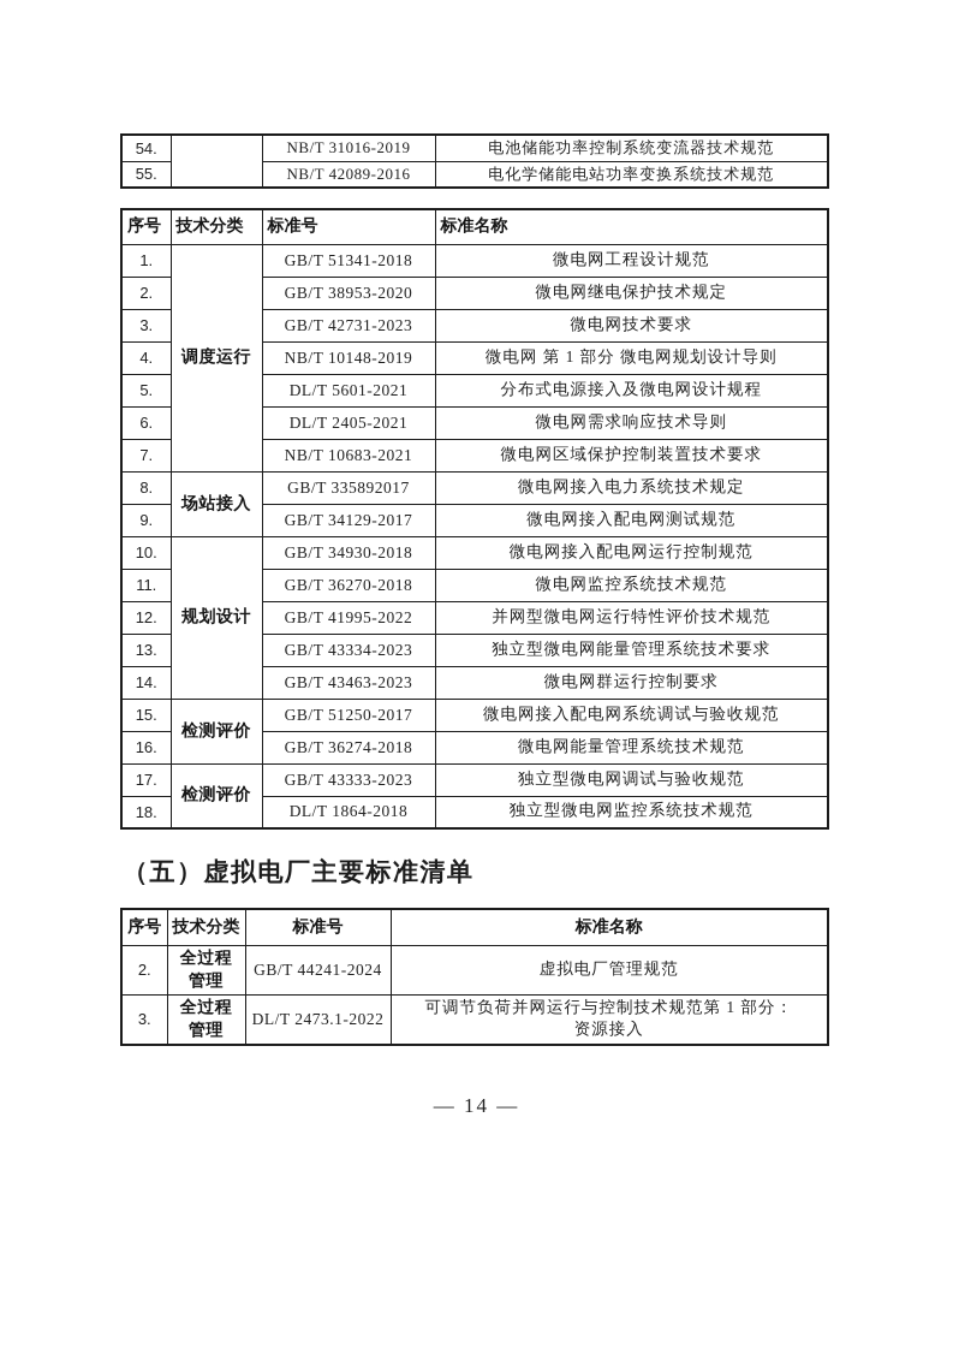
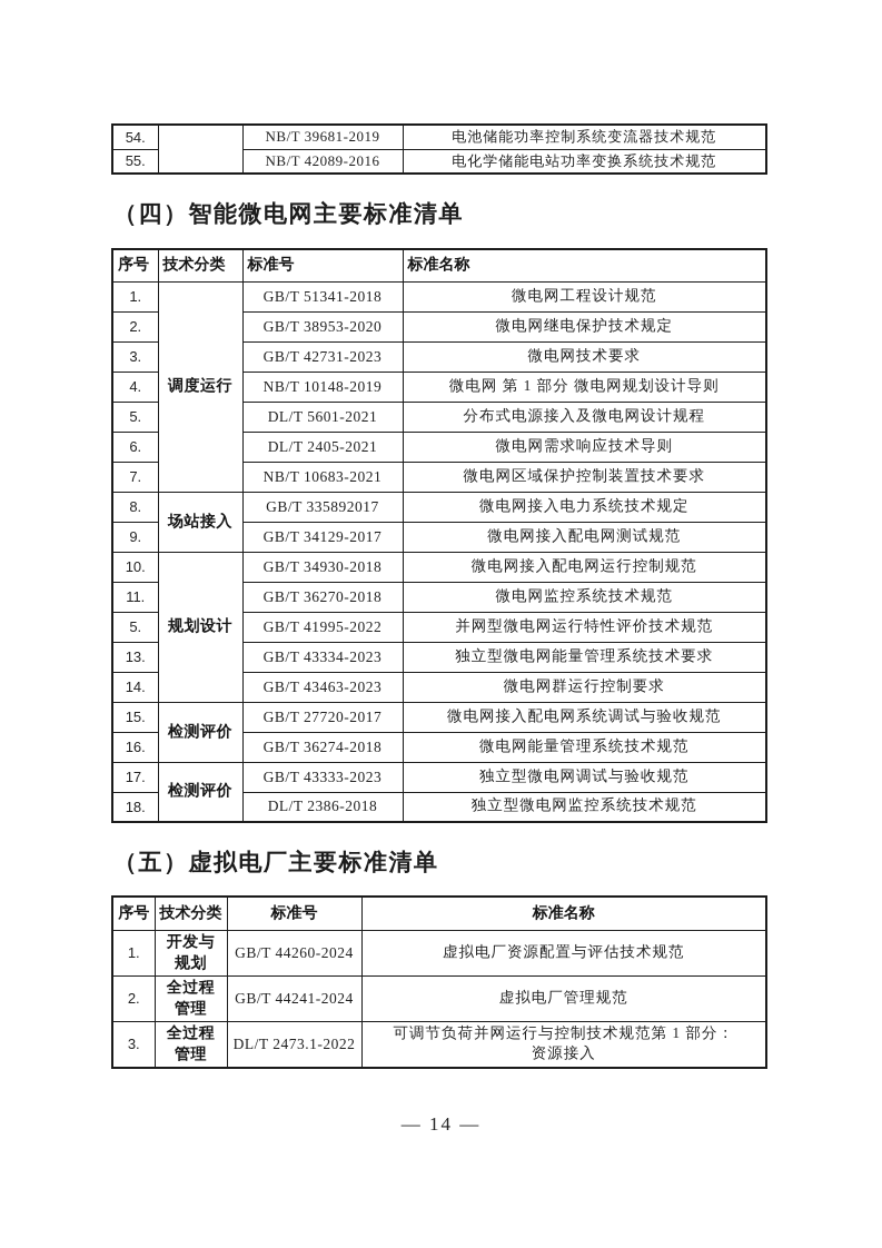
- 54.		NB/T 31016-2019	电池储能功率控制系统变流器技术规范
+ 54.		NB/T 39681-2019	电池储能功率控制系统变流器技术规范
  55.	NB/T 42089-2016	电化学储能电站功率变换系统技术规范
+ （四）智能微电网主要标准清单
  序号	技术分类	标准号	标准名称
  1.	调度运行	GB/T 51341-2018	微电网工程设计规范
  2.	GB/T 38953-2020	微电网继电保护技术规定
  3.	GB/T 42731-2023	微电网技术要求
  4.	NB/T 10148-2019	微电网 第 1 部分 微电网规划设计导则
  5.	DL/T 5601-2021	分布式电源接入及微电网设计规程
  6.	DL/T 2405-2021	微电网需求响应技术导则
  7.	NB/T 10683-2021	微电网区域保护控制装置技术要求
  8.	场站接入	GB/T 335892017	微电网接入电力系统技术规定
  9.	GB/T 34129-2017	微电网接入配电网测试规范
  10.	规划设计	GB/T 34930-2018	微电网接入配电网运行控制规范
  11.	GB/T 36270-2018	微电网监控系统技术规范
- 12.	GB/T 41995-2022	并网型微电网运行特性评价技术规范
+ 5.	GB/T 41995-2022	并网型微电网运行特性评价技术规范
  13.	GB/T 43334-2023	独立型微电网能量管理系统技术要求
  14.	GB/T 43463-2023	微电网群运行控制要求
- 15.	检测评价	GB/T 51250-2017	微电网接入配电网系统调试与验收规范
+ 15.	检测评价	GB/T 27720-2017	微电网接入配电网系统调试与验收规范
  16.	GB/T 36274-2018	微电网能量管理系统技术规范
  17.	检测评价	GB/T 43333-2023	独立型微电网调试与验收规范
- 18.	DL/T 1864-2018	独立型微电网监控系统技术规范
+ 18.	DL/T 2386-2018	独立型微电网监控系统技术规范
  （五）虚拟电厂主要标准清单
  序号	技术分类	标准号	标准名称
+ 1.	开发与规划	GB/T 44260-2024	虚拟电厂资源配置与评估技术规范
  2.	全过程管理	GB/T 44241-2024	虚拟电厂管理规范
  3.	全过程管理	DL/T 2473.1-2022	可调节负荷并网运行与控制技术规范第 1 部分： 资源接入
  — 14 —
